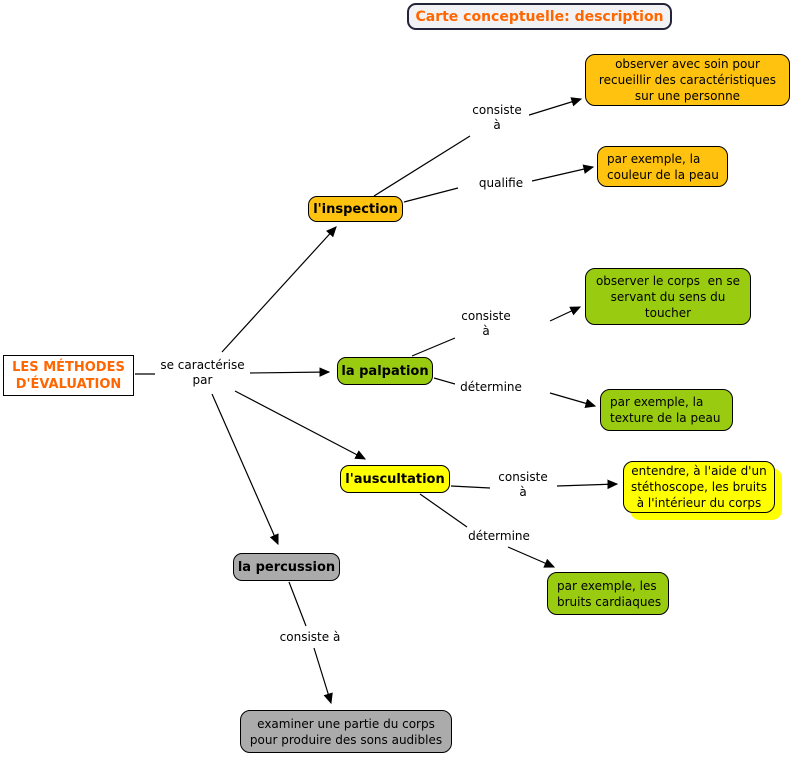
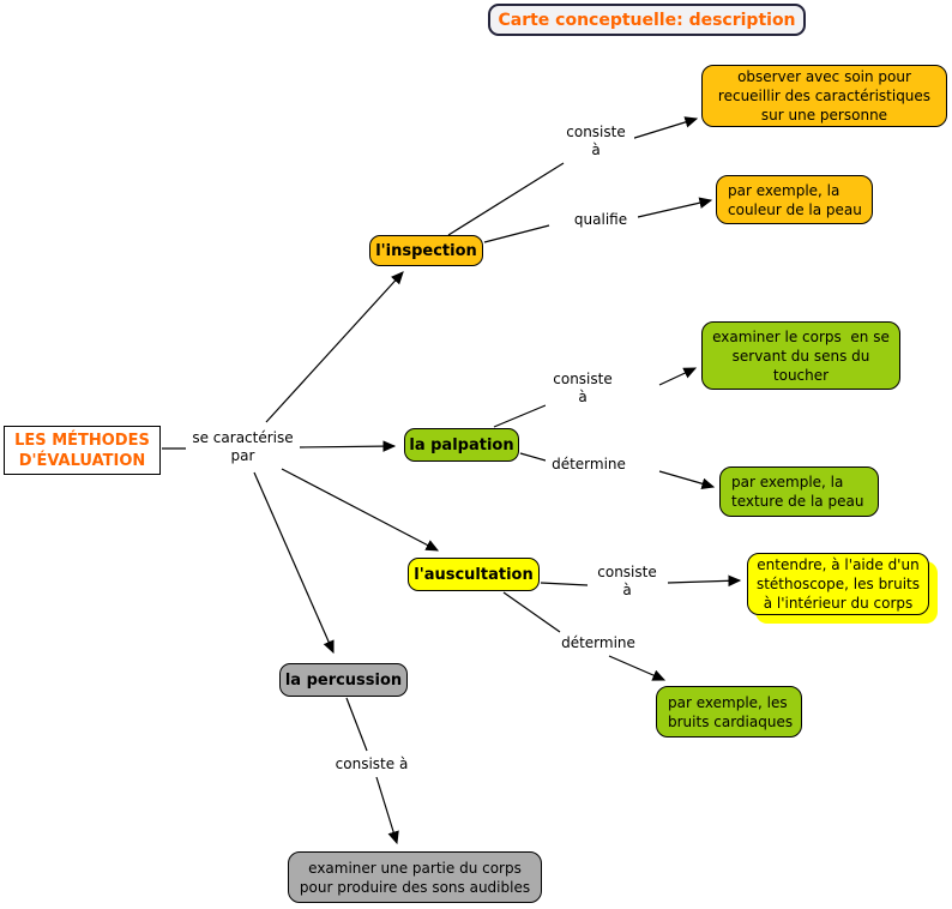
  Carte conceptuelle: description
  LES MÉTHODES
  D'ÉVALUATION
  se caractérise
  par
  l'inspection
  consiste
  à
  qualifie
  observer avec soin pour
  recueillir des caractéristiques
  sur une personne
  par exemple, la
  couleur de la peau
  la palpation
  consiste
  à
  détermine
- observer le corps en se
+ examiner le corps en se
  servant du sens du
  toucher
  par exemple, la
  texture de la peau
  l'auscultation
  consiste
  à
  détermine
  entendre, à l'aide d'un
  stéthoscope, les bruits
  à l'intérieur du corps
  par exemple, les
  bruits cardiaques
  la percussion
  consiste à
  examiner une partie du corps
  pour produire des sons audibles
